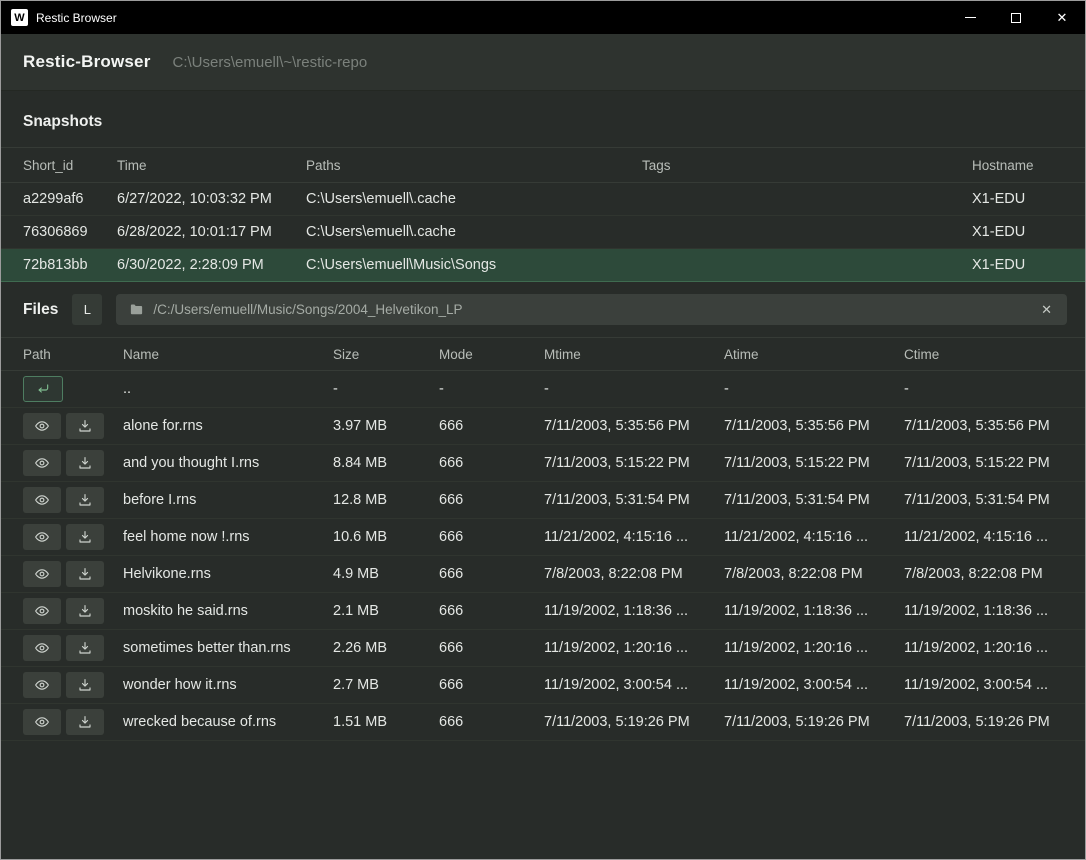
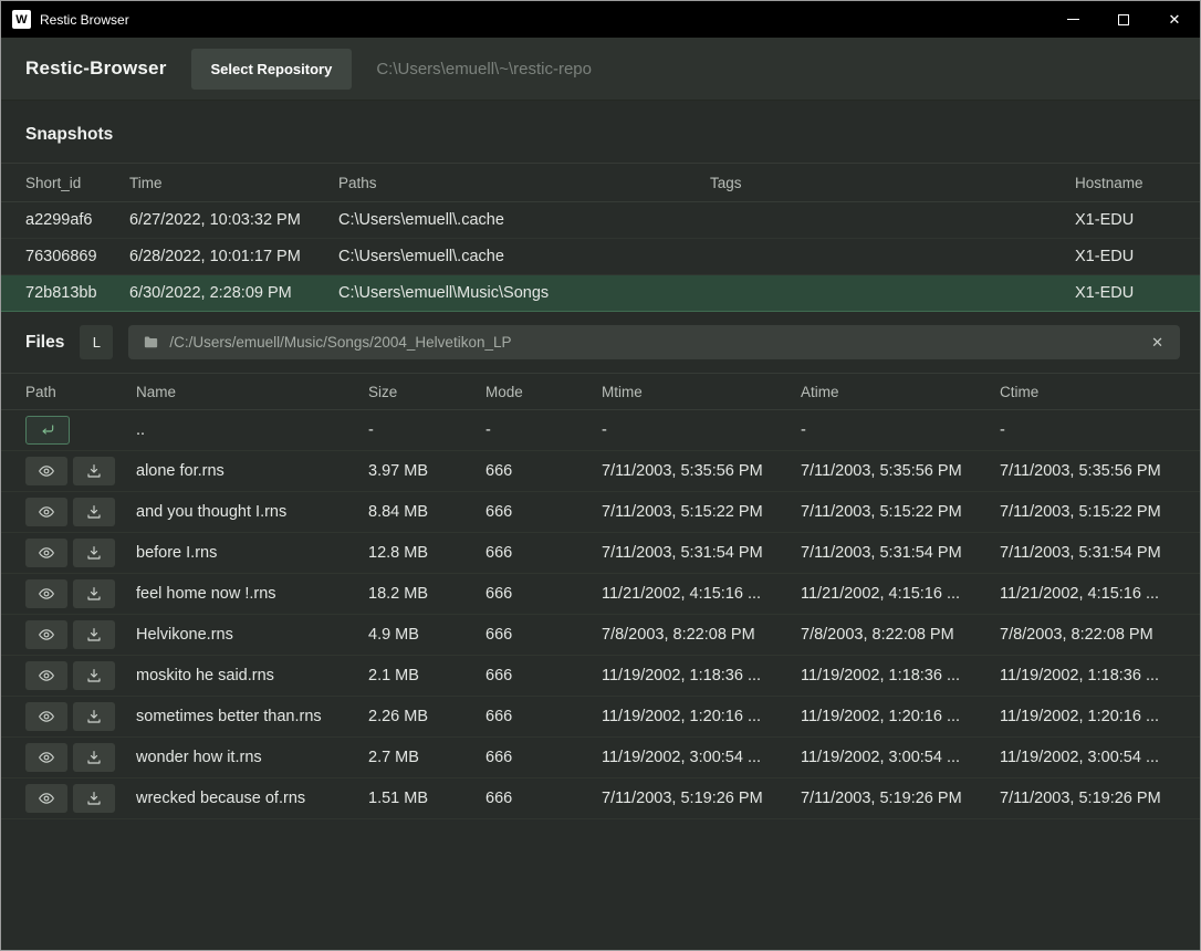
  W
  Restic Browser
  ✕
  Restic-Browser
+ Select Repository
  C:\Users\emuell\~\restic-repo
  Snapshots
  Short_id
  Time
  Paths
  Tags
  Hostname
  a2299af6
  6/27/2022, 10:03:32 PM
  C:\Users\emuell\.cache
  X1-EDU
  76306869
  6/28/2022, 10:01:17 PM
  C:\Users\emuell\.cache
  X1-EDU
  72b813bb
  6/30/2022, 2:28:09 PM
  C:\Users\emuell\Music\Songs
  X1-EDU
  Files
  L
  /C:/Users/emuell/Music/Songs/2004_Helvetikon_LP
  ✕
  Path
  Name
  Size
  Mode
  Mtime
  Atime
  Ctime
  ..
  -
  -
  -
  -
  -
  alone for.rns
  3.97 MB
  666
  7/11/2003, 5:35:56 PM
  7/11/2003, 5:35:56 PM
  7/11/2003, 5:35:56 PM
  and you thought I.rns
  8.84 MB
  666
  7/11/2003, 5:15:22 PM
  7/11/2003, 5:15:22 PM
  7/11/2003, 5:15:22 PM
  before I.rns
  12.8 MB
  666
  7/11/2003, 5:31:54 PM
  7/11/2003, 5:31:54 PM
  7/11/2003, 5:31:54 PM
  feel home now !.rns
- 10.6 MB
+ 18.2 MB
  666
  11/21/2002, 4:15:16 ...
  11/21/2002, 4:15:16 ...
  11/21/2002, 4:15:16 ...
  Helvikone.rns
  4.9 MB
  666
  7/8/2003, 8:22:08 PM
  7/8/2003, 8:22:08 PM
  7/8/2003, 8:22:08 PM
  moskito he said.rns
  2.1 MB
  666
  11/19/2002, 1:18:36 ...
  11/19/2002, 1:18:36 ...
  11/19/2002, 1:18:36 ...
  sometimes better than.rns
  2.26 MB
  666
  11/19/2002, 1:20:16 ...
  11/19/2002, 1:20:16 ...
  11/19/2002, 1:20:16 ...
  wonder how it.rns
  2.7 MB
  666
  11/19/2002, 3:00:54 ...
  11/19/2002, 3:00:54 ...
  11/19/2002, 3:00:54 ...
  wrecked because of.rns
  1.51 MB
  666
  7/11/2003, 5:19:26 PM
  7/11/2003, 5:19:26 PM
  7/11/2003, 5:19:26 PM
